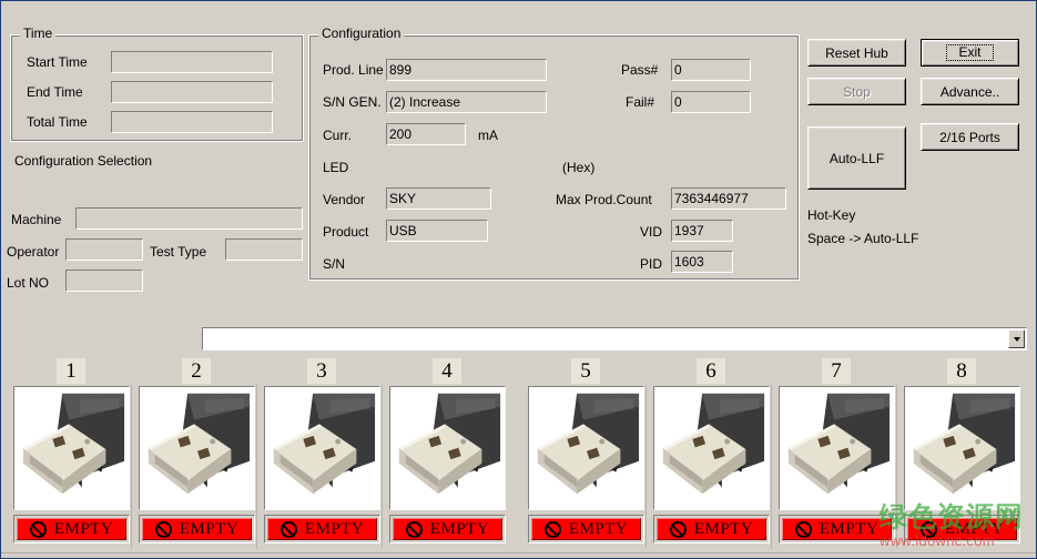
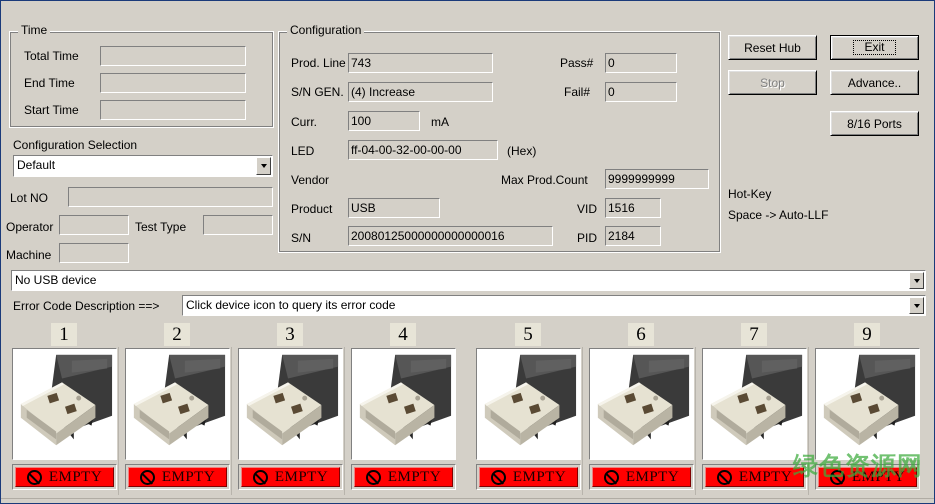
  Time
- Start Time
+ Total Time
  End Time
- Total Time
+ Start Time
  Configuration Selection
+ Default
- Machine
+ Lot NO
  Operator
  Test Type
- Lot NO
+ Machine
  Configuration
  Prod. Line
- 899
+ 743
  S/N GEN.
- (2) Increase
+ (4) Increase
  Curr.
- 200
+ 100
  mA
  LED
+ ff-04-00-32-00-00-00
  (Hex)
  Vendor
- SKY
  Product
  USB
  S/N
+ 20080125000000000000016
  Pass#
  0
  Fail#
  0
  Max Prod.Count
- 7363446977
+ 9999999999
  VID
- 1937
+ 1516
  PID
- 1603
+ 2184
  Reset Hub
  Exit
  Stop
  Advance..
- Auto-LLF
- 2/16 Ports
+ 8/16 Ports
  Hot-Key
  Space -> Auto-LLF
+ No USB device
+ Error Code Description ==>
+ Click device icon to query its error code
  1
  EMPTY
  2
  EMPTY
  3
  EMPTY
  4
  EMPTY
  5
  EMPTY
  6
  EMPTY
  7
  EMPTY
- 8
+ 9
  EMPTY
  绿色资源网
- www.ldownc.com
